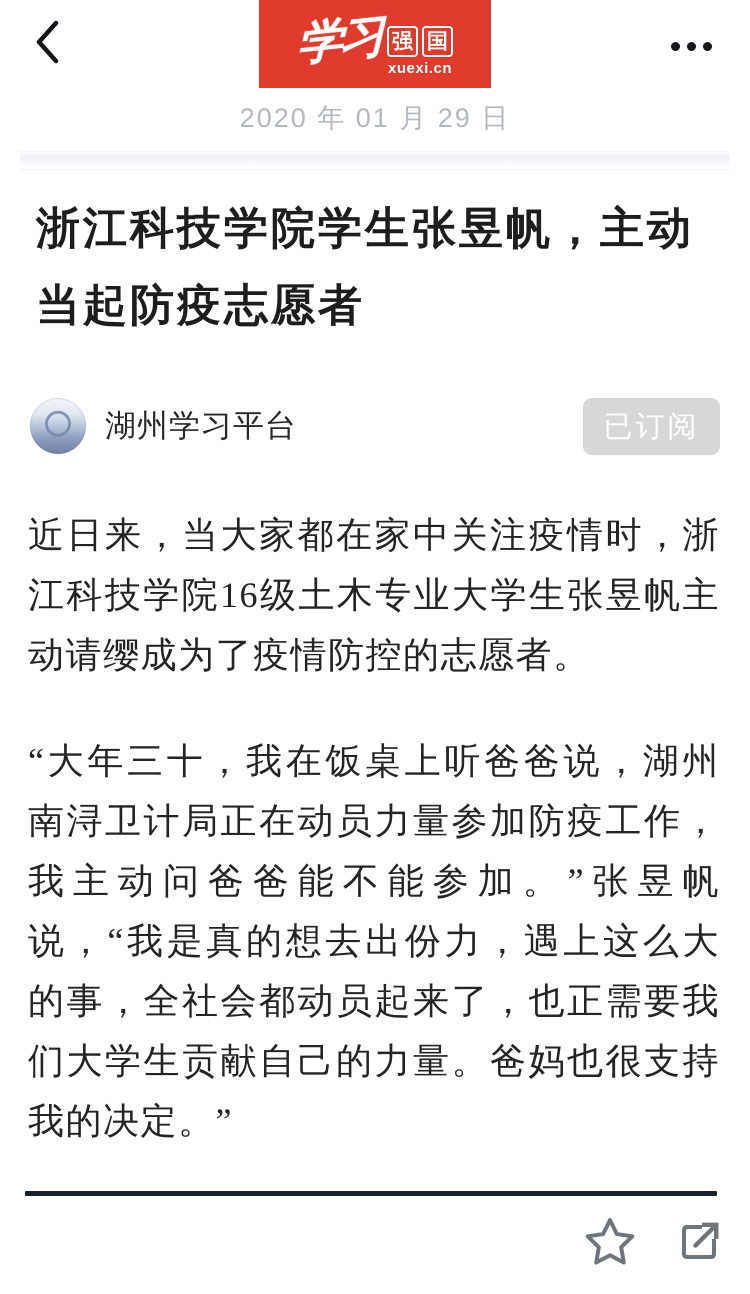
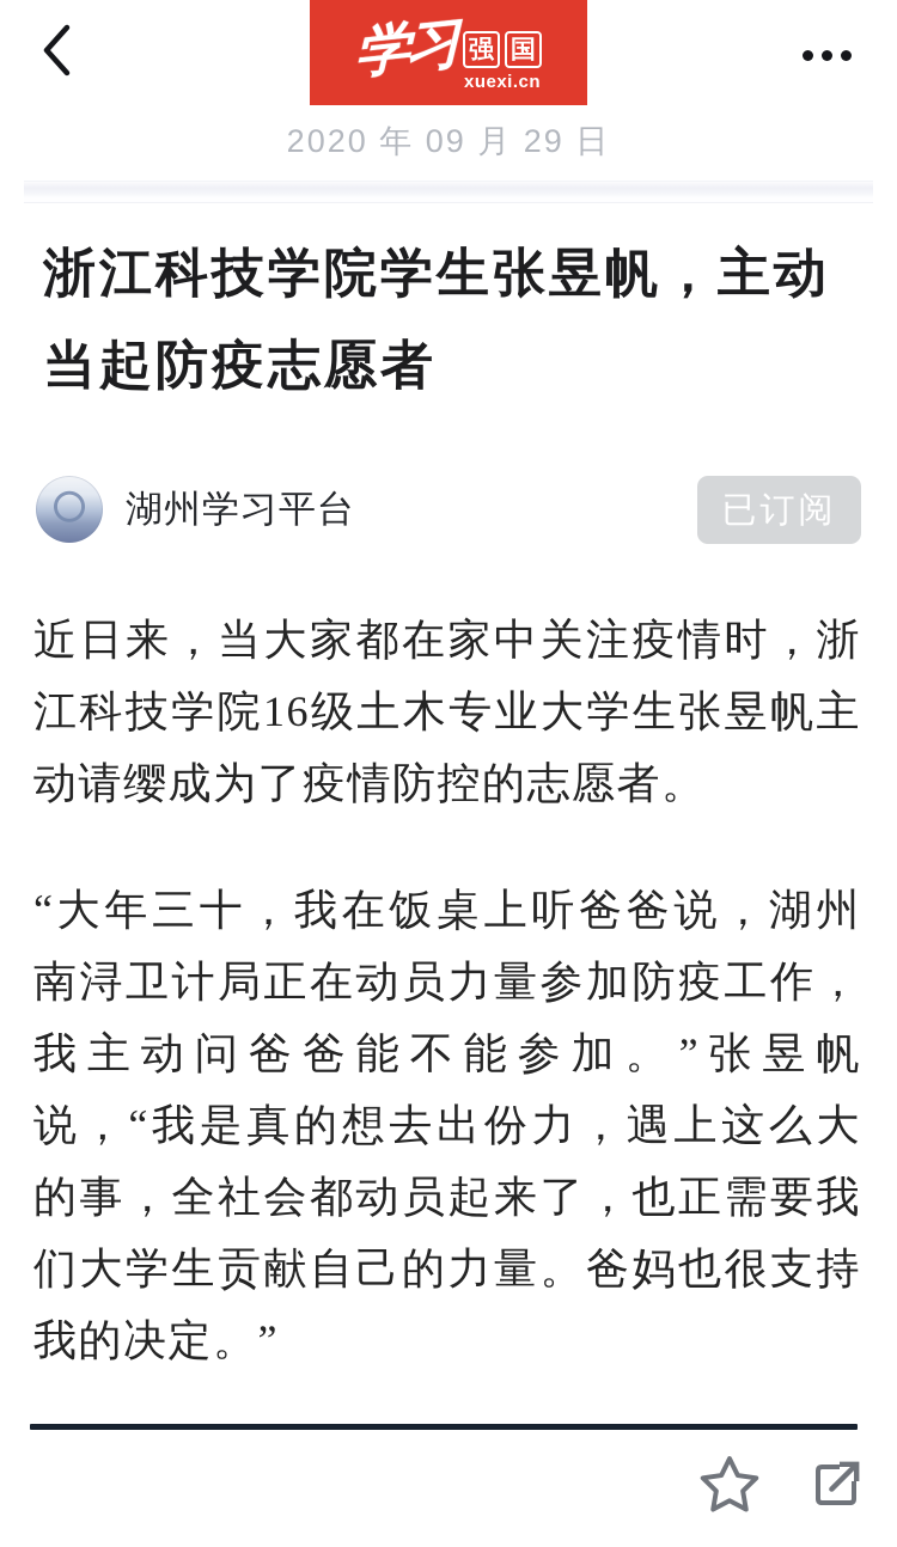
  强
  国
  xuexi.cn
- 2020 年 01 月 29 日
+ 2020 年 09 月 29 日
  浙江科技学院学生张昱帆，主动当起防疫志愿者
  湖州学习平台
  已订阅
  近日来，当大家都在家中关注疫情时，浙江科技学院16级土木专业大学生张昱帆主动请缨成为了疫情防控的志愿者。
  “大年三十，我在饭桌上听爸爸说，湖州南浔卫计局正在动员力量参加防疫工作，我主动问爸爸能不能参加。”张昱帆说，“我是真的想去出份力，遇上这么大的事，全社会都动员起来了，也正需要我们大学生贡献自己的力量。爸妈也很支持我的决定。”
